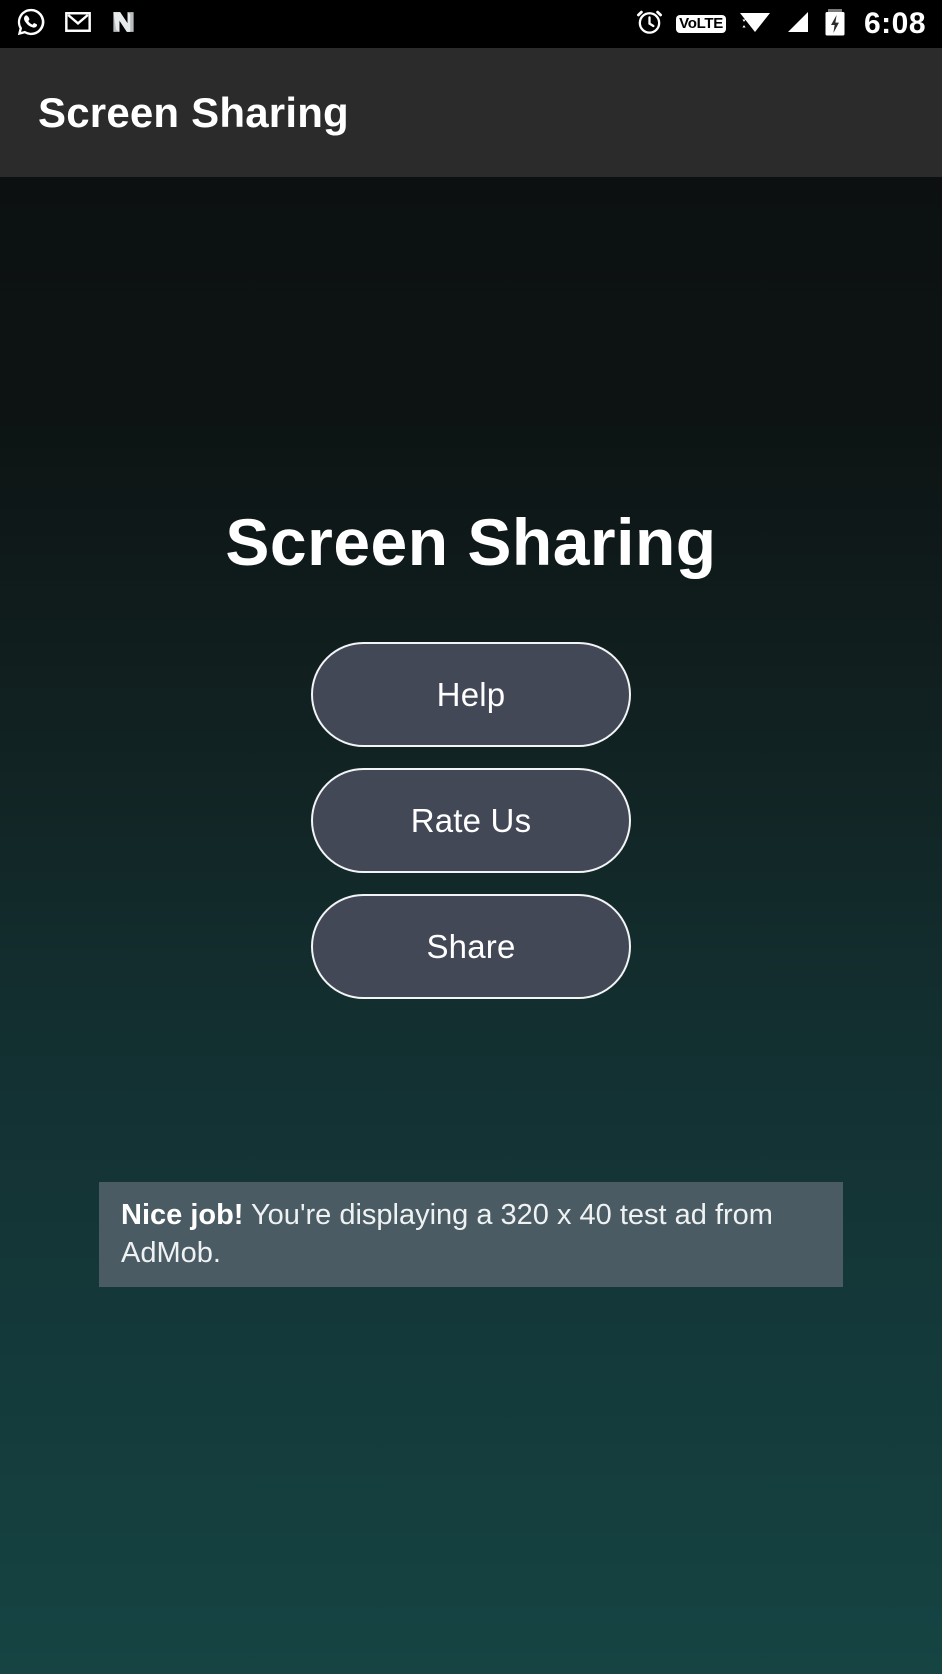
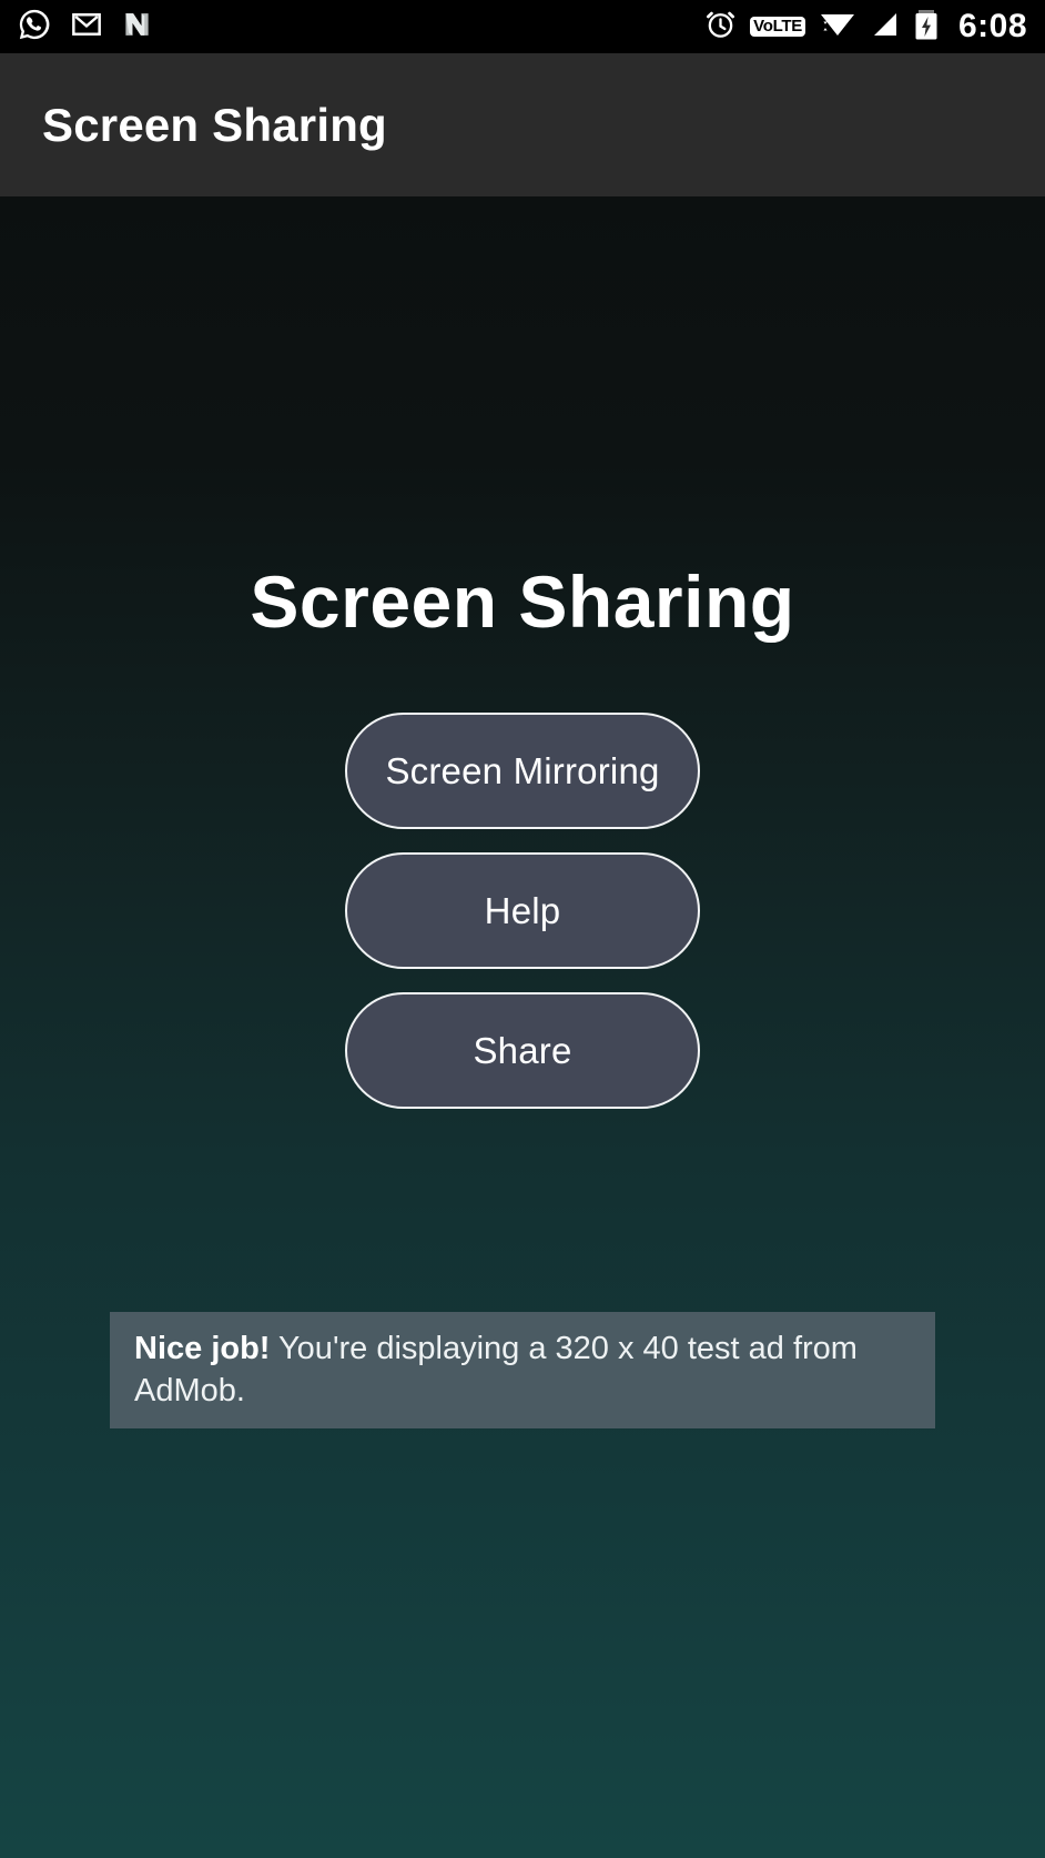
  Vo
  LTE
  6:08
  Screen Sharing
  Screen Sharing
+ Screen Mirroring
  Help
- Rate Us
  Share
  Nice job! You're displaying a 320 x 40 test ad from AdMob.
